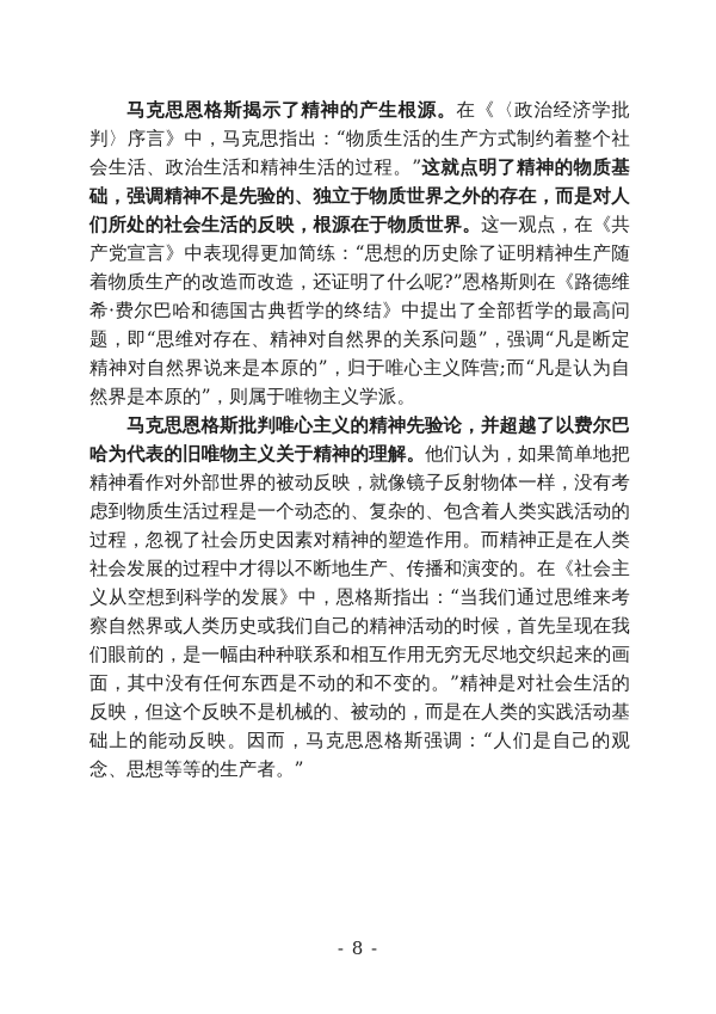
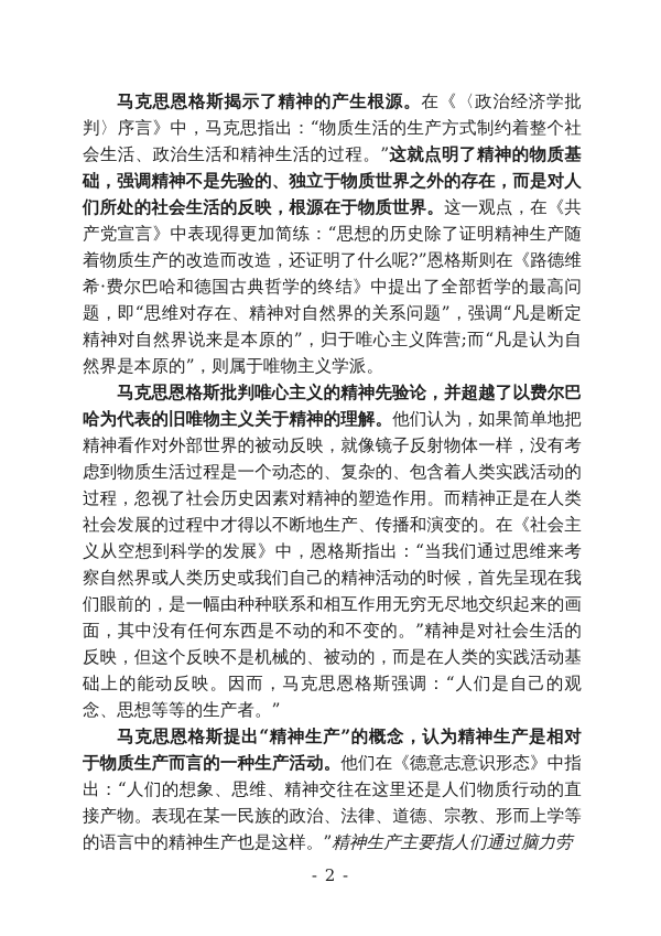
  马克思恩格斯揭示了精神的产生根源。在《〈政治经济学批判〉序言》中，马克思指出：“物质生活的生产方式制约着整个社会生活、政治生活和精神生活的过程。”这就点明了精神的物质基础，强调精神不是先验的、独立于物质世界之外的存在，而是对人们所处的社会生活的反映，根源在于物质世界。这一观点，在《共产党宣言》中表现得更加简练：“思想的历史除了证明精神生产随着物质生产的改造而改造，还证明了什么呢?”恩格斯则在《路德维希·费尔巴哈和德国古典哲学的终结》中提出了全部哲学的最高问题，即“思维对存在、精神对自然界的关系问题”，强调“凡是断定精神对自然界说来是本原的”，归于唯心主义阵营;而“凡是认为自然界是本原的”，则属于唯物主义学派。
  马克思恩格斯批判唯心主义的精神先验论，并超越了以费尔巴哈为代表的旧唯物主义关于精神的理解。他们认为，如果简单地把精神看作对外部世界的被动反映，就像镜子反射物体一样，没有考虑到物质生活过程是一个动态的、复杂的、包含着人类实践活动的过程，忽视了社会历史因素对精神的塑造作用。而精神正是在人类社会发展的过程中才得以不断地生产、传播和演变的。在《社会主义从空想到科学的发展》中，恩格斯指出：“当我们通过思维来考察自然界或人类历史或我们自己的精神活动的时候，首先呈现在我们眼前的，是一幅由种种联系和相互作用无穷无尽地交织起来的画面，其中没有任何东西是不动的和不变的。”精神是对社会生活的反映，但这个反映不是机械的、被动的，而是在人类的实践活动基础上的能动反映。因而，马克思恩格斯强调：“人们是自己的观念、思想等等的生产者。”
+ 马克思恩格斯提出“精神生产”的概念，认为精神生产是相对于物质生产而言的一种生产活动。他们在《德意志意识形态》中指出：“人们的想象、思维、精神交往在这里还是人们物质行动的直接产物。表现在某一民族的政治、法律、道德、宗教、形而上学等的语言中的精神生产也是这样。”精神生产主要指人们通过脑力劳
- - 8 -
+ - 2 -
